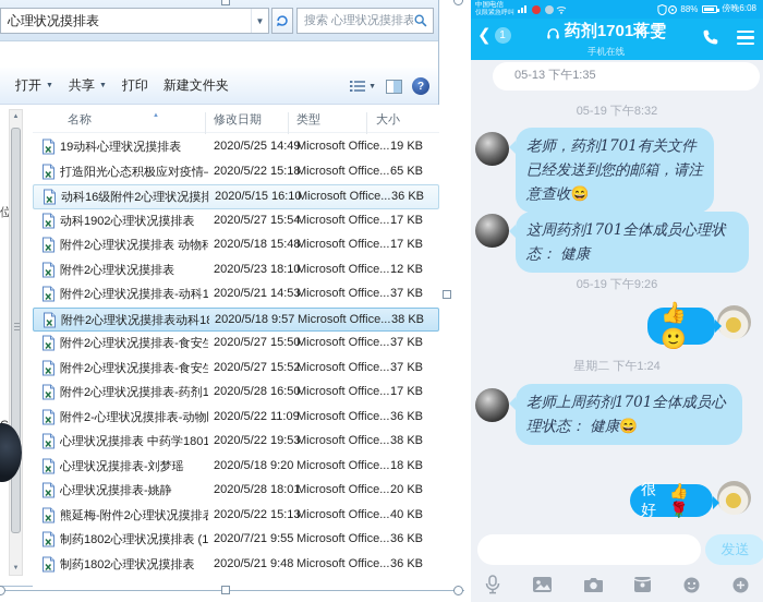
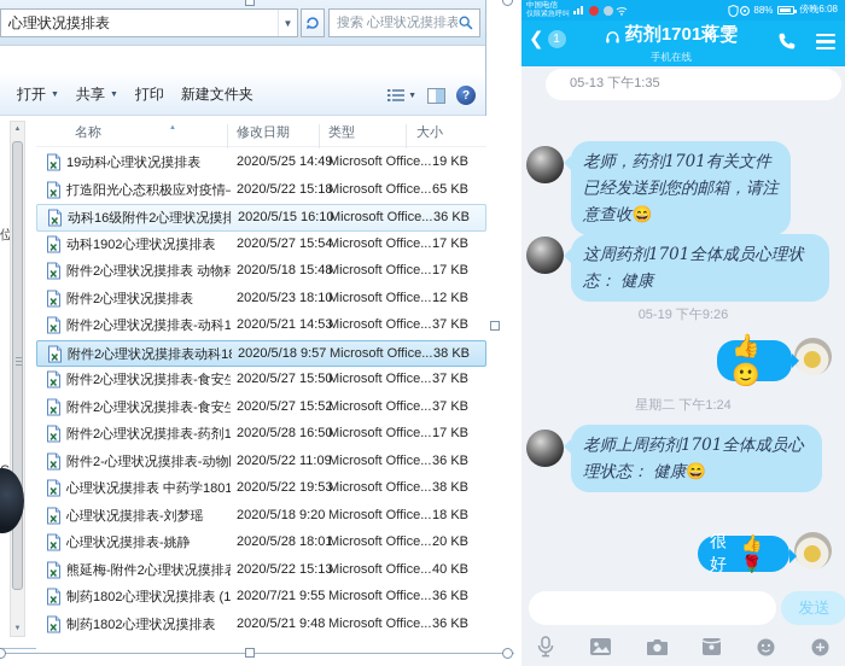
  心理状况摸排表
  ▼
  搜索 心理状况摸排表
  打开
  共享
  打印
  新建文件夹
  ?
  位
  名称
  修改日期
  类型
  大小
  19动科心理状况摸排表
  2020/5/25 14:49
  Microsoft Office...
  19 KB
  2020/5/22 15:18
  Microsoft Office...
  65 KB
  动科16级附件2心理状况摸排
  2020/5/15 16:10
  Microsoft Office...
  36 KB
  动科1902心理状况摸排表
  2020/5/27 15:54
  Microsoft Office...
  17 KB
  附件2心理状况摸排表 动物科
  2020/5/18 15:48
  Microsoft Office...
  17 KB
  附件2心理状况摸排表
  2020/5/23 18:10
  Microsoft Office...
  12 KB
  附件2心理状况摸排表-动科1
  2020/5/21 14:53
  Microsoft Office...
  37 KB
  附件2心理状况摸排表动科1
  2020/5/18 9:57
  Microsoft Office...
  38 KB
  2020/5/27 15:50
  Microsoft Office...
  37 KB
  2020/5/27 15:52
  Microsoft Office...
  37 KB
  附件2心理状况摸排表-药剂1
  2020/5/28 16:50
  Microsoft Office...
  17 KB
  2020/5/22 11:09
  Microsoft Office...
  36 KB
  心理状况摸排表 中药学1801
  2020/5/22 19:53
  Microsoft Office...
  38 KB
  心理状况摸排表-刘梦瑶
  2020/5/18 9:20
  Microsoft Office...
  18 KB
  心理状况摸排表-姚静
  2020/5/28 18:01
  Microsoft Office...
  20 KB
  熊延梅-附件2心理状况摸排
  2020/5/22 15:13
  Microsoft Office...
  40 KB
  制药1802心理状况摸排表 (1
  2020/7/21 9:55
  Microsoft Office...
  36 KB
  制药1802心理状况摸排表
  2020/5/21 9:48
  Microsoft Office...
  36 KB
  88%
  傍晚6:08
  ❮
  1
  药剂1701蒋雯
  手机在线
  05-13 下午1:35
- 05-19 下午8:32
  老师，药剂1701有关文件已经发送到您的邮箱，请注意查收😄
  这周药剂1701全体成员心理状态： 健康
  05-19 下午9:26
  👍🙂
  星期二 下午1:24
  老师上周药剂1701全体成员心理状态： 健康😄
  很好
  👍🌹
  发送
